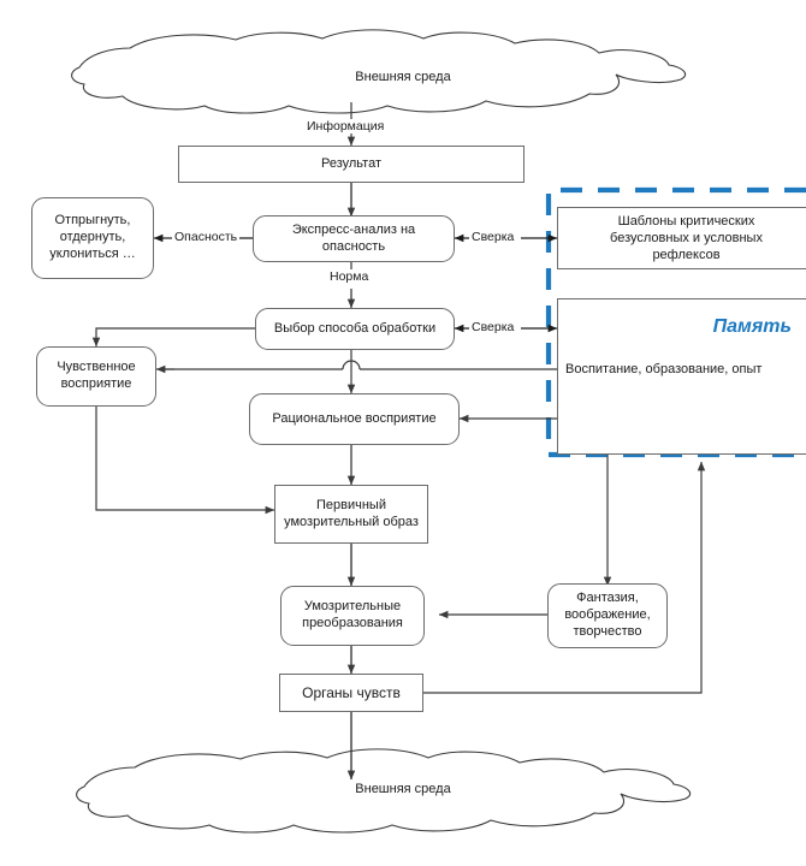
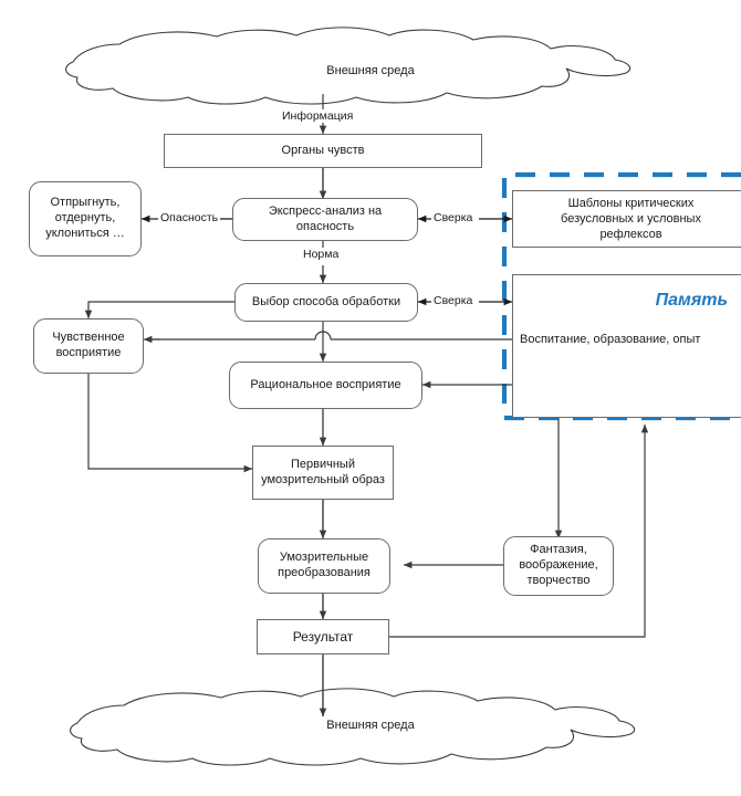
  Внешняя среда
  Внешняя среда
- Результат
+ Органы чувств
  Экспресс-анализ на опасность
  Отпрыгнуть,
  отдернуть,
  уклониться …
  Выбор способа обработки
  Чувственное
  восприятие
  Рациональное восприятие
  Первичный
  умозрительный образ
  Умозрительные
  преобразования
  Фантазия,
  воображение,
  творчество
- Органы чувств
+ Результат
  Шаблоны критических
  безусловных и условных
  рефлексов
  Память
  Воспитание, образование, опыт
  Информация
  Опасность
  Норма
  Сверка
  Сверка
